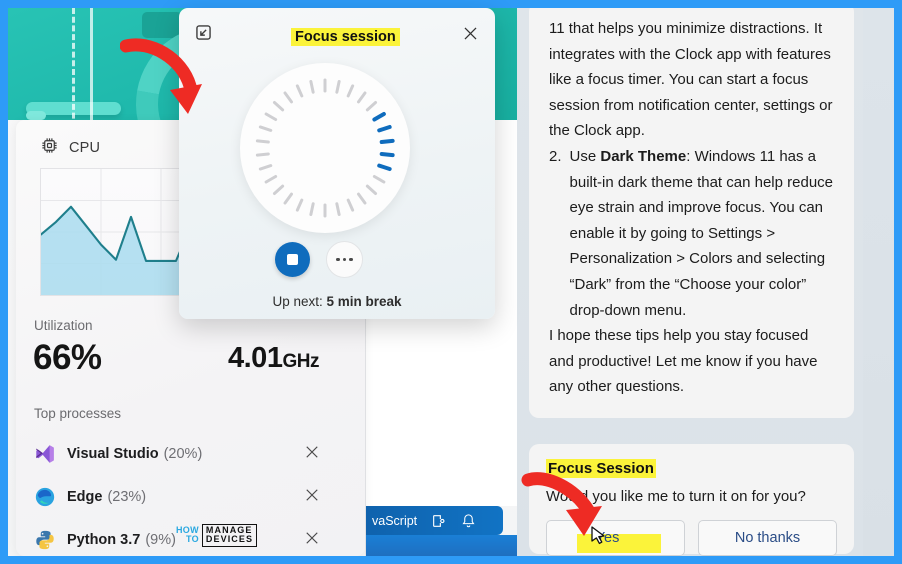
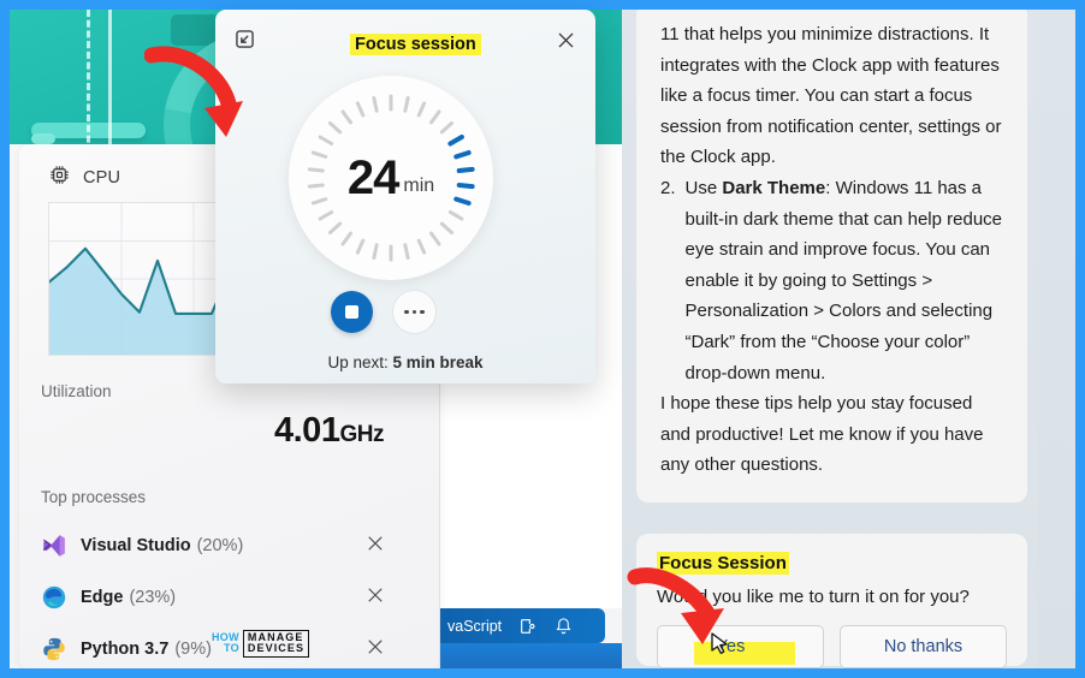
  CPU
  Utilization
- 66%
  4.01GHz
  Top processes
  Visual Studio
  (20%)
  Edge
  (23%)
  Python 3.7
  (9%)
  vaScript
  HOW
  TO
  MANAGE
  DEVICES
  11 that helps you minimize distractions. It integrates with the Clock app with features like a focus timer. You can start a focus session from notification center, settings or the Clock app.
  2.
  Use Dark Theme: Windows 11 has a built-in dark theme that can help reduce eye strain and improve focus. You can enable it by going to Settings > Personalization > Colors and selecting “Dark” from the “Choose your color” drop-down menu.
  I hope these tips help you stay focused and productive! Let me know if you have any other questions.
  Focus Session
  Wo you like me to turn it on for you?
  No thanks
  Focus session
+ 24
+ min
  Up next: 5 min break
